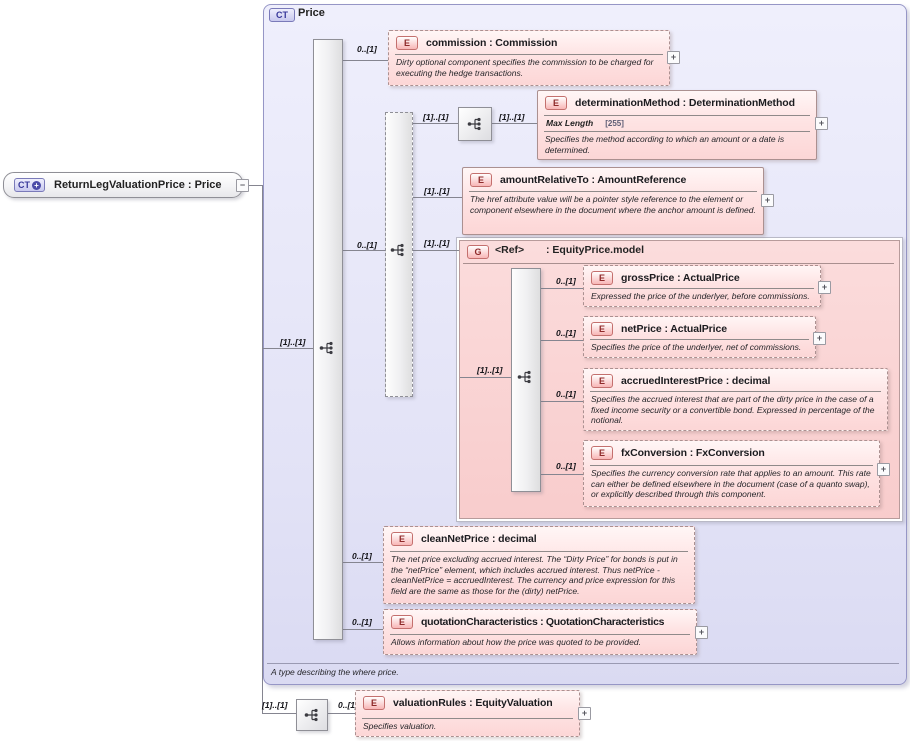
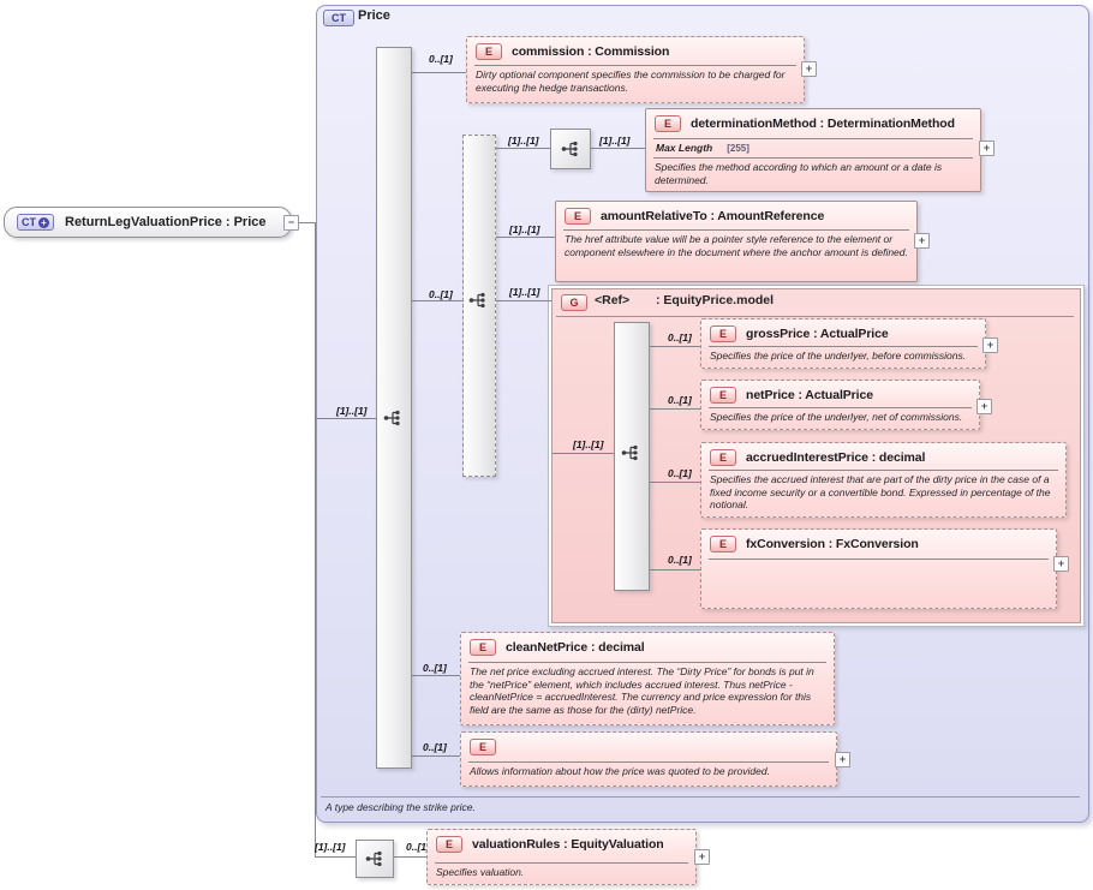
  CT
  Price
- A type describing the where price.
+ A type describing the strike price.
  G
  <Ref>
  : EquityPrice.model
  [1]..[1]
  0..[1]
  0..[1]
  [1]..[1]
  [1]..[1]
  [1]..[1]
  [1]..[1]
  [1]..[1]
  0..[1]
  0..[1]
  0..[1]
  0..[1]
  0..[1]
  0..[1]
  [1]..[1]
  0..[1
  E
  commission : Commission
  Dirty optional component specifies the commission to be charged for executing the hedge transactions.
  +
  E
  determinationMethod : DeterminationMethod
  Max Length [255]
  Specifies the method according to which an amount or a date is determined.
  +
  E
  amountRelativeTo : AmountReference
  The href attribute value will be a pointer style reference to the element or component elsewhere in the document where the anchor amount is defined.
  +
  E
  grossPrice : ActualPrice
- Expressed the price of the underlyer, before commissions.
+ Specifies the price of the underlyer, before commissions.
  +
  E
  netPrice : ActualPrice
  Specifies the price of the underlyer, net of commissions.
  +
  E
  accruedInterestPrice : decimal
  Specifies the accrued interest that are part of the dirty price in the case of a fixed income security or a convertible bond. Expressed in percentage of the notional.
  E
  fxConversion : FxConversion
- Specifies the currency conversion rate that applies to an amount. This rate can either be defined elsewhere in the document (case of a quanto swap), or explicitly described through this component.
  +
  E
  cleanNetPrice : decimal
  The net price excluding accrued interest. The “Dirty Price” for bonds is put in the “netPrice” element, which includes accrued interest. Thus netPrice - cleanNetPrice = accruedInterest. The currency and price expression for this field are the same as those for the (dirty) netPrice.
  E
- quotationCharacteristics : QuotationCharacteristics
  Allows information about how the price was quoted to be provided.
  +
  E
  valuationRules : EquityValuation
  Specifies valuation.
  +
  CT
  +
  ReturnLegValuationPrice : Price
  −
